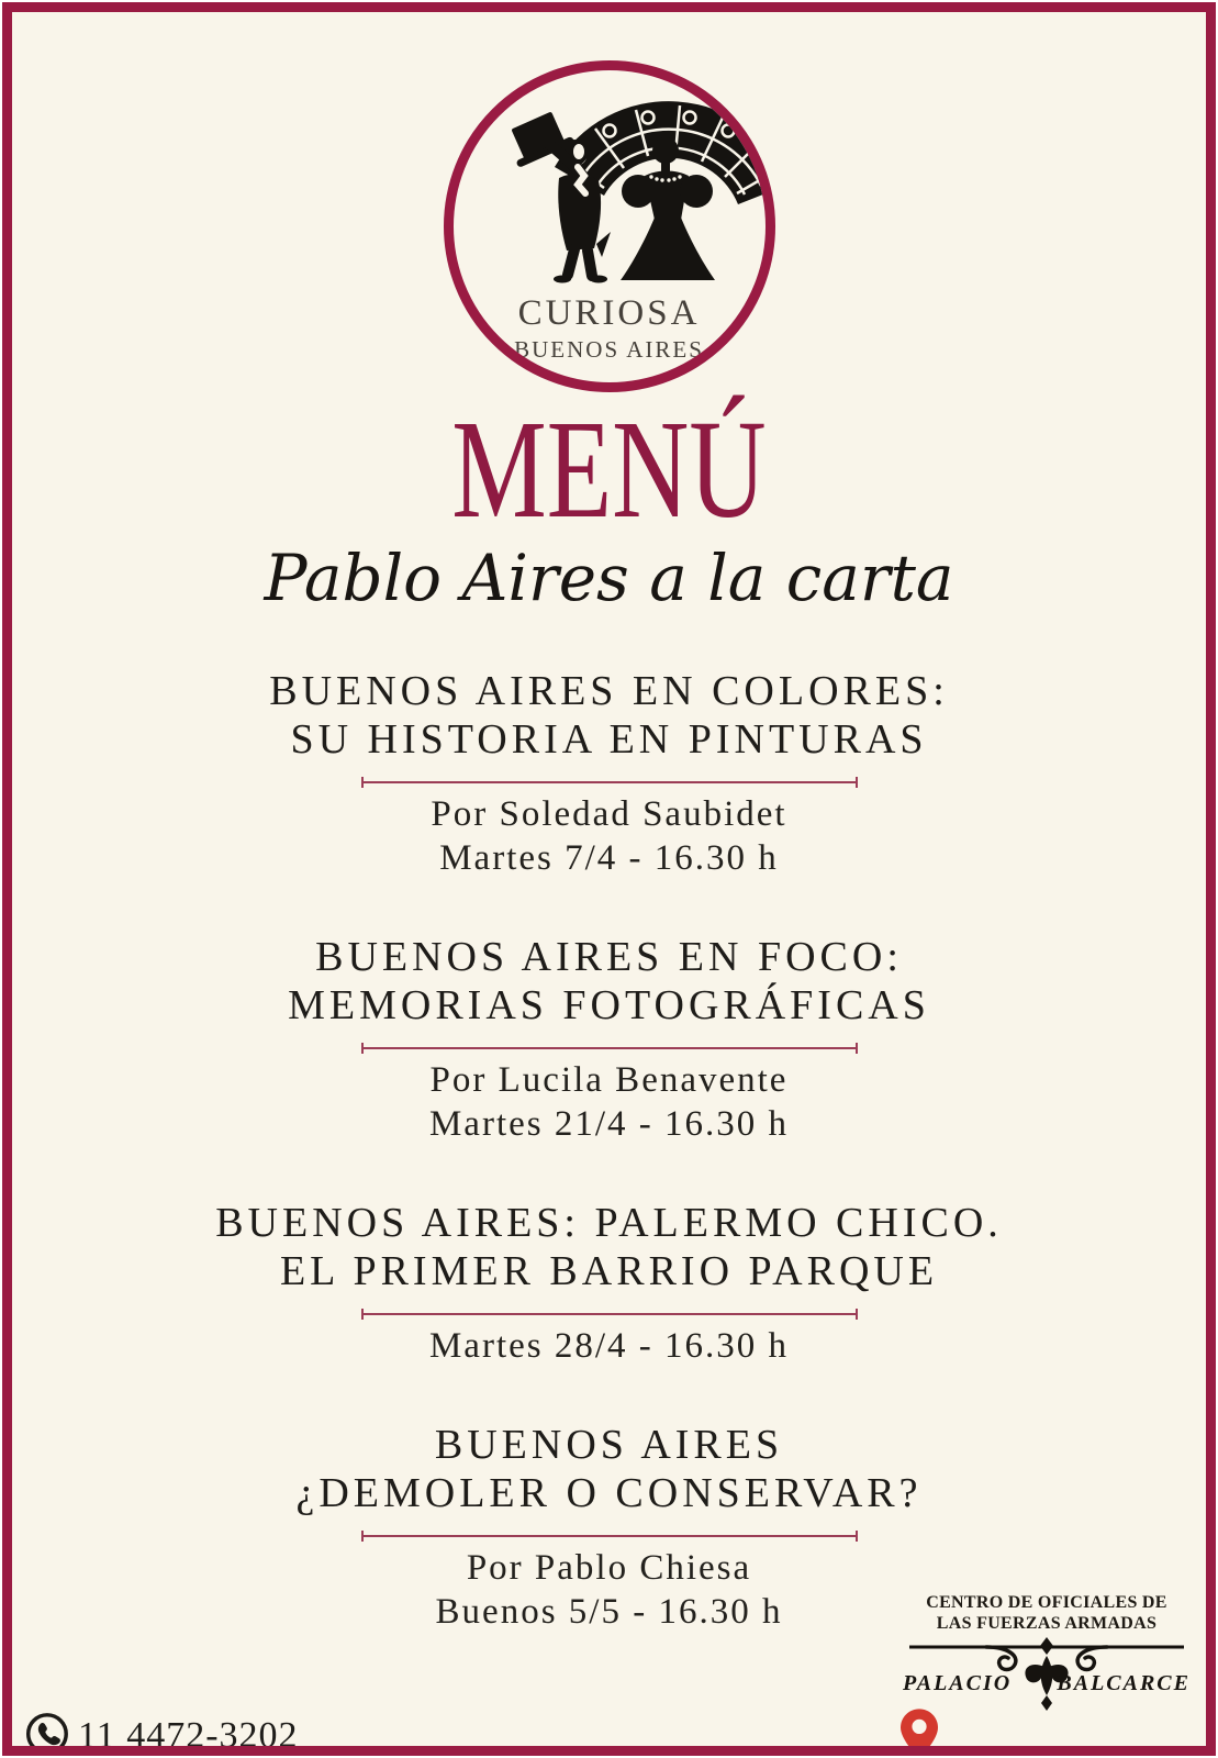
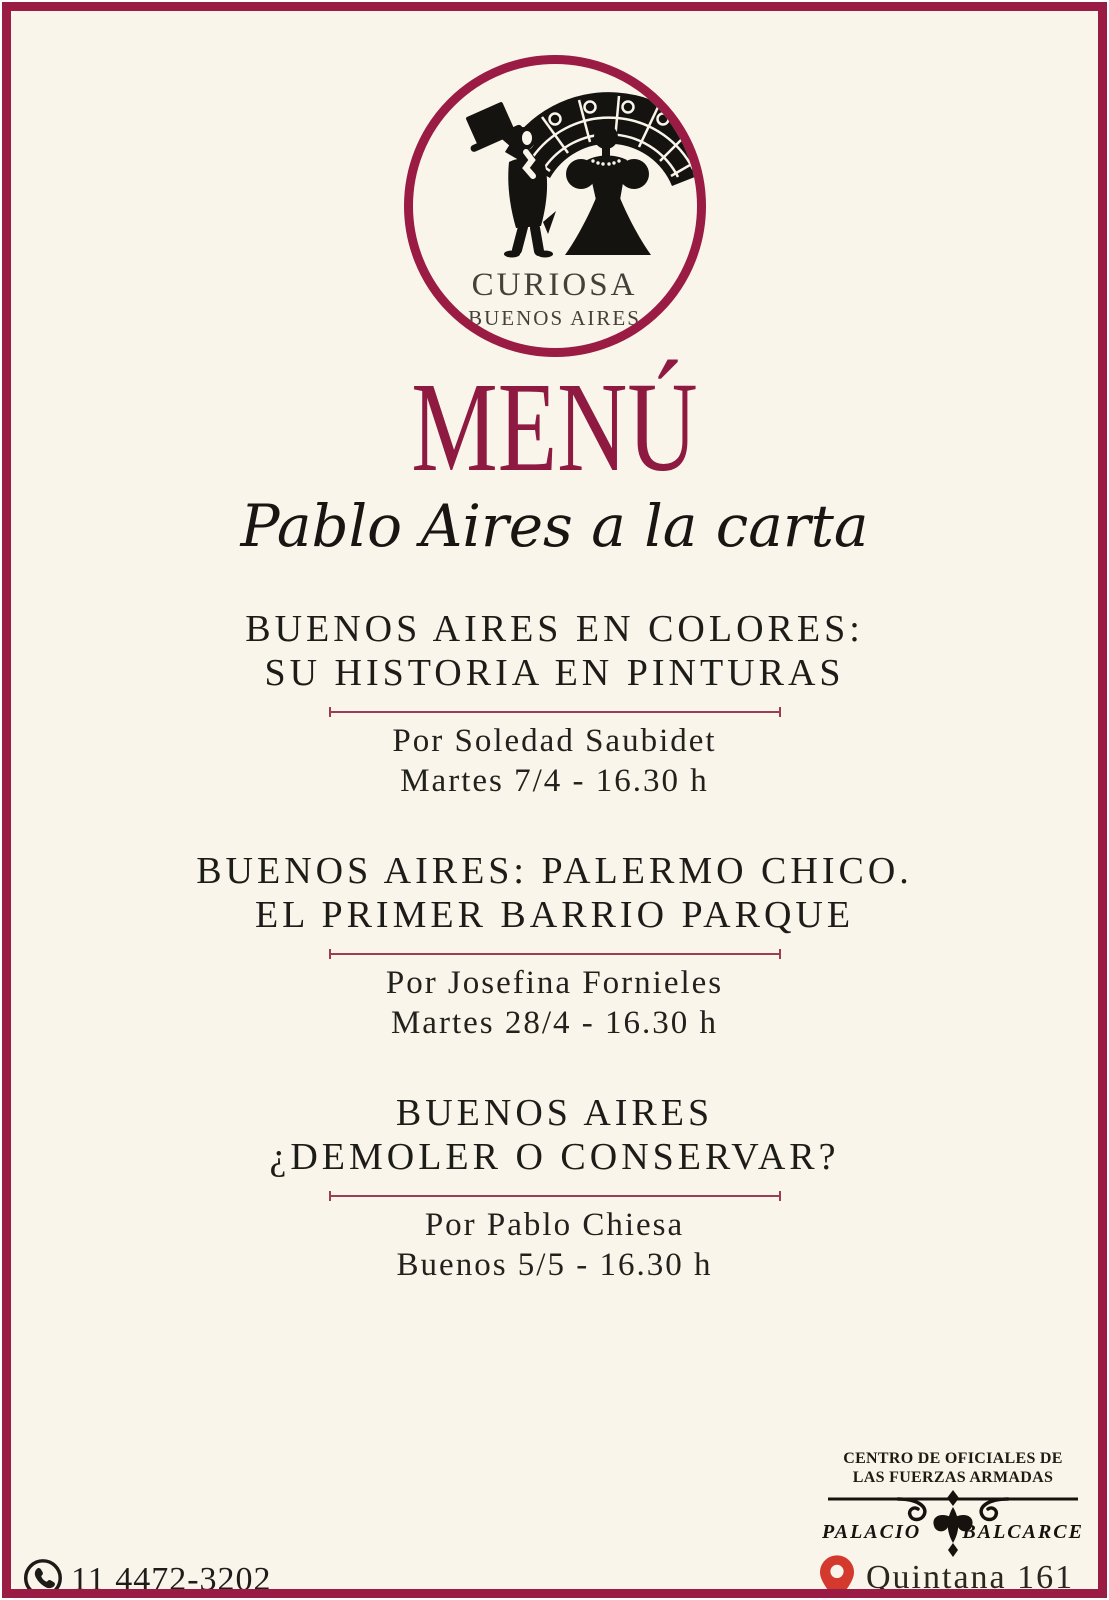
  CURIOSA
  BUENOS AIRES
  MENÚ
  Pablo Aires a la carta
  BUENOS AIRES EN COLORES:
  SU HISTORIA EN PINTURAS
  Por Soledad Saubidet
  Martes 7/4 - 16.30 h
- BUENOS AIRES EN FOCO:
- MEMORIAS FOTOGRÁFICAS
- Por Lucila Benavente
- Martes 21/4 - 16.30 h
  BUENOS AIRES: PALERMO CHICO.
  EL PRIMER BARRIO PARQUE
+ Por Josefina Fornieles
  Martes 28/4 - 16.30 h
  BUENOS AIRES
  ¿DEMOLER O CONSERVAR?
  Por Pablo Chiesa
  Buenos 5/5 - 16.30 h
  11 4472-3202
  CENTRO DE OFICIALES DE
  LAS FUERZAS ARMADAS
  PALACIO
  BALCARCE
+ Quintana 161
